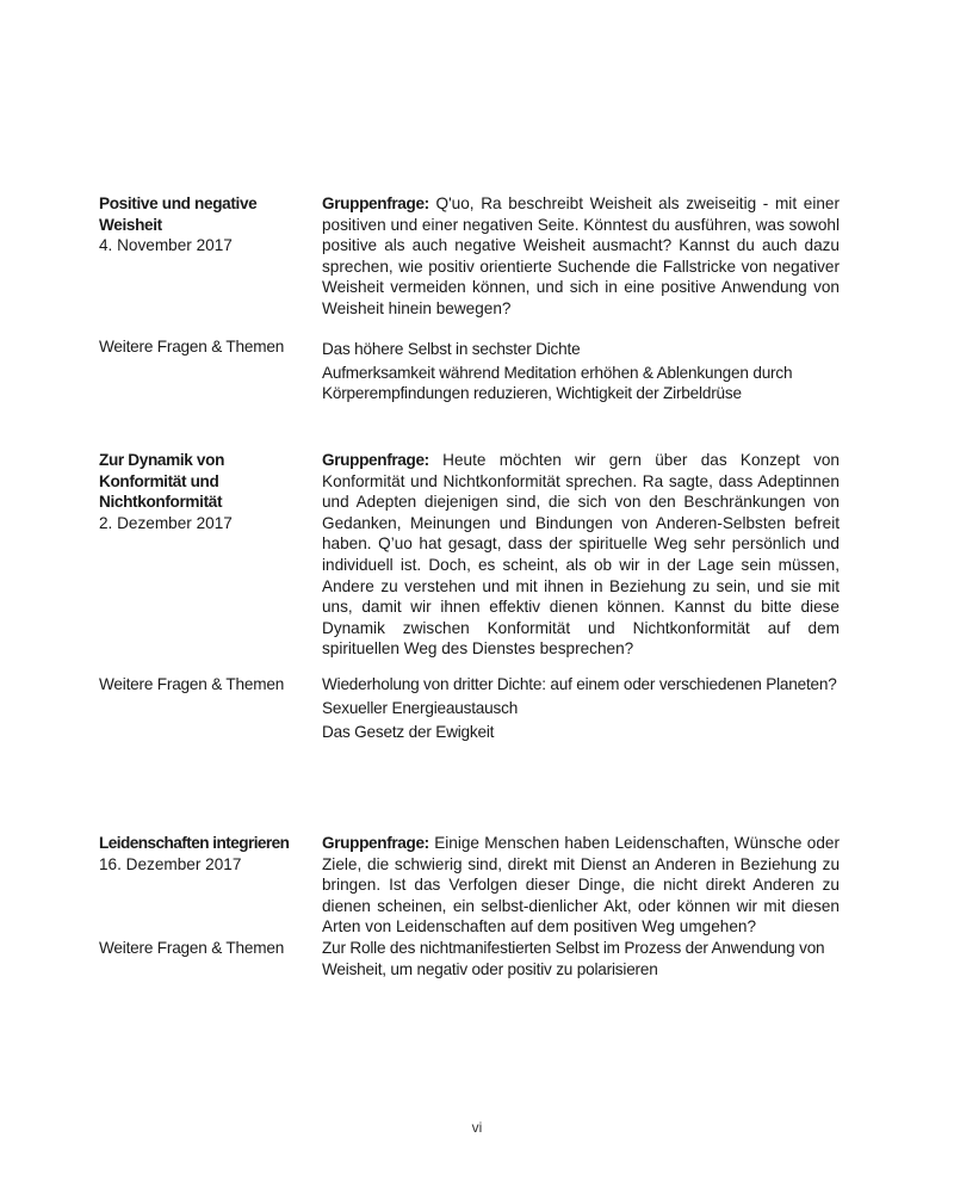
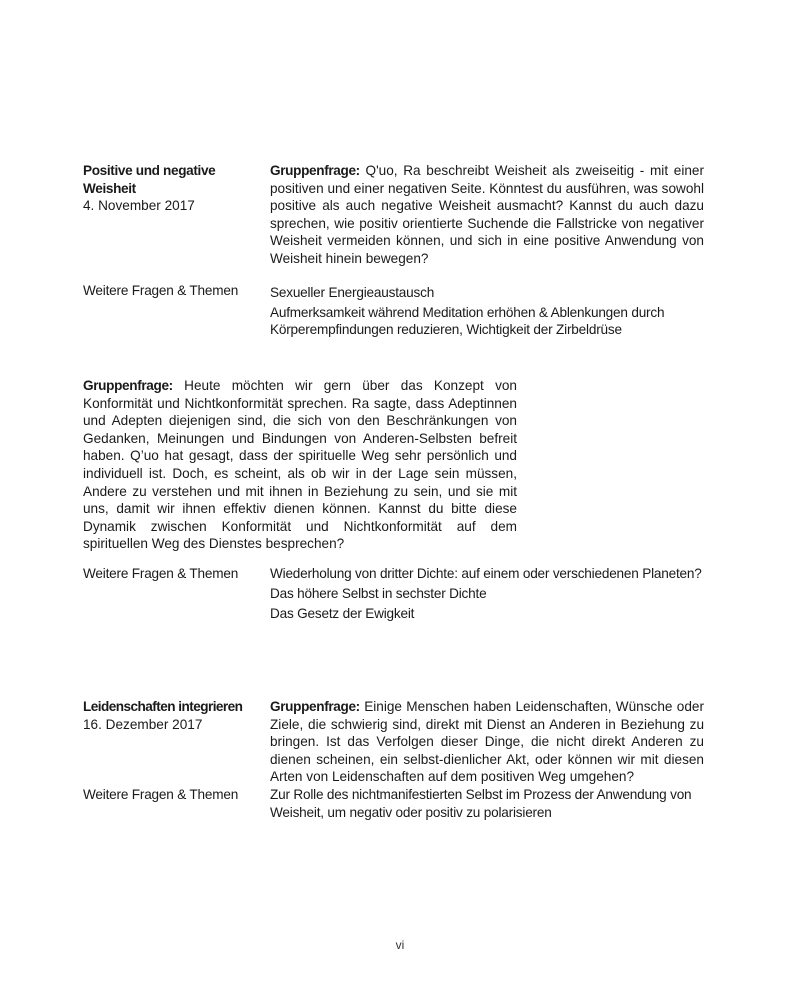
  Positive und negative
  Weisheit
  4. November 2017
  Gruppenfrage: Q'uo, Ra beschreibt Weisheit als zweiseitig - mit einer positiven und einer negativen Seite. Könntest du ausführen, was sowohl positive als auch negative Weisheit ausmacht? Kannst du auch dazu sprechen, wie positiv orientierte Suchende die Fallstricke von negativer Weisheit vermeiden können, und sich in eine positive Anwendung von Weisheit hinein bewegen?
  Weitere Fragen & Themen
- Das höhere Selbst in sechster Dichte
+ Sexueller Energieaustausch
  Aufmerksamkeit während Meditation erhöhen & Ablenkungen durch Körperempfindungen reduzieren, Wichtigkeit der Zirbeldrüse
- Zur Dynamik von
- Konformität und
- Nichtkonformität
- 2. Dezember 2017
  Gruppenfrage: Heute möchten wir gern über das Konzept von Konformität und Nichtkonformität sprechen. Ra sagte, dass Adeptinnen und Adepten diejenigen sind, die sich von den Beschränkungen von Gedanken, Meinungen und Bindungen von Anderen-Selbsten befreit haben. Q’uo hat gesagt, dass der spirituelle Weg sehr persönlich und individuell ist. Doch, es scheint, als ob wir in der Lage sein müssen, Andere zu verstehen und mit ihnen in Beziehung zu sein, und sie mit uns, damit wir ihnen effektiv dienen können. Kannst du bitte diese Dynamik zwischen Konformität und Nichtkonformität auf dem spirituellen Weg des Dienstes besprechen?
  Weitere Fragen & Themen
  Wiederholung von dritter Dichte: auf einem oder verschiedenen Planeten?
- Sexueller Energieaustausch
+ Das höhere Selbst in sechster Dichte
  Das Gesetz der Ewigkeit
  Leidenschaften integrieren
  16. Dezember 2017
  Gruppenfrage: Einige Menschen haben Leidenschaften, Wünsche oder Ziele, die schwierig sind, direkt mit Dienst an Anderen in Beziehung zu bringen. Ist das Verfolgen dieser Dinge, die nicht direkt Anderen zu dienen scheinen, ein selbst-dienlicher Akt, oder können wir mit diesen Arten von Leidenschaften auf dem positiven Weg umgehen?
  Weitere Fragen & Themen
  Zur Rolle des nichtmanifestierten Selbst im Prozess der Anwendung von Weisheit, um negativ oder positiv zu polarisieren
  vi
